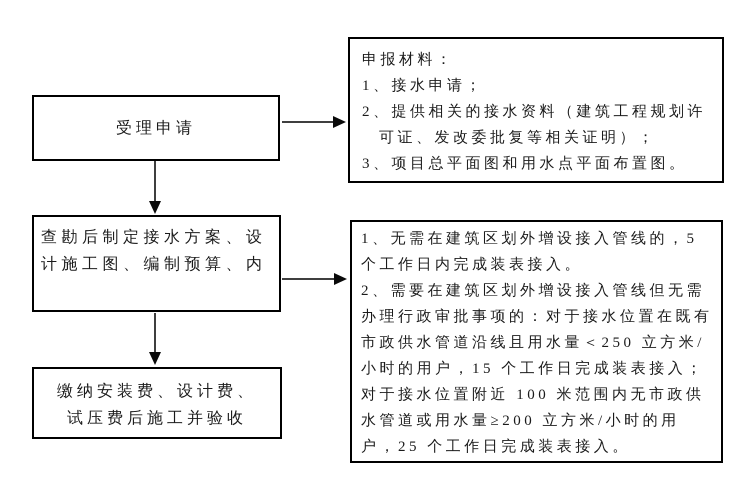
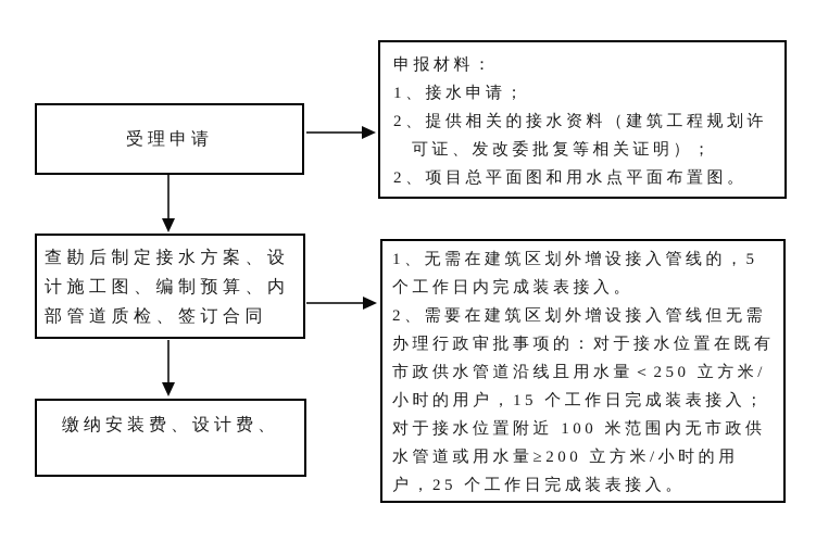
  受理申请
  查勘后制定接水方案、设
  计施工图、编制预算、内
+ 部管道质检、签订合同
  缴纳安装费、设计费、
- 试压费后施工并验收
  申报材料：
  1、接水申请；
  2、提供相关的接水资料（建筑工程规划许可证、发改委批复等相关证明）；
- 3、项目总平面图和用水点平面布置图。
+ 2、项目总平面图和用水点平面布置图。
  1、无需在建筑区划外增设接入管线的，5 个工作日内完成装表接入。
  2、需要在建筑区划外增设接入管线但无需办理行政审批事项的：对于接水位置在既有市政供水管道沿线且用水量＜250 立方米/小时的用户，15 个工作日完成装表接入；对于接水位置附近 100 米范围内无市政供水管道或用水量≥200 立方米/小时的用户，25 个工作日完成装表接入。
